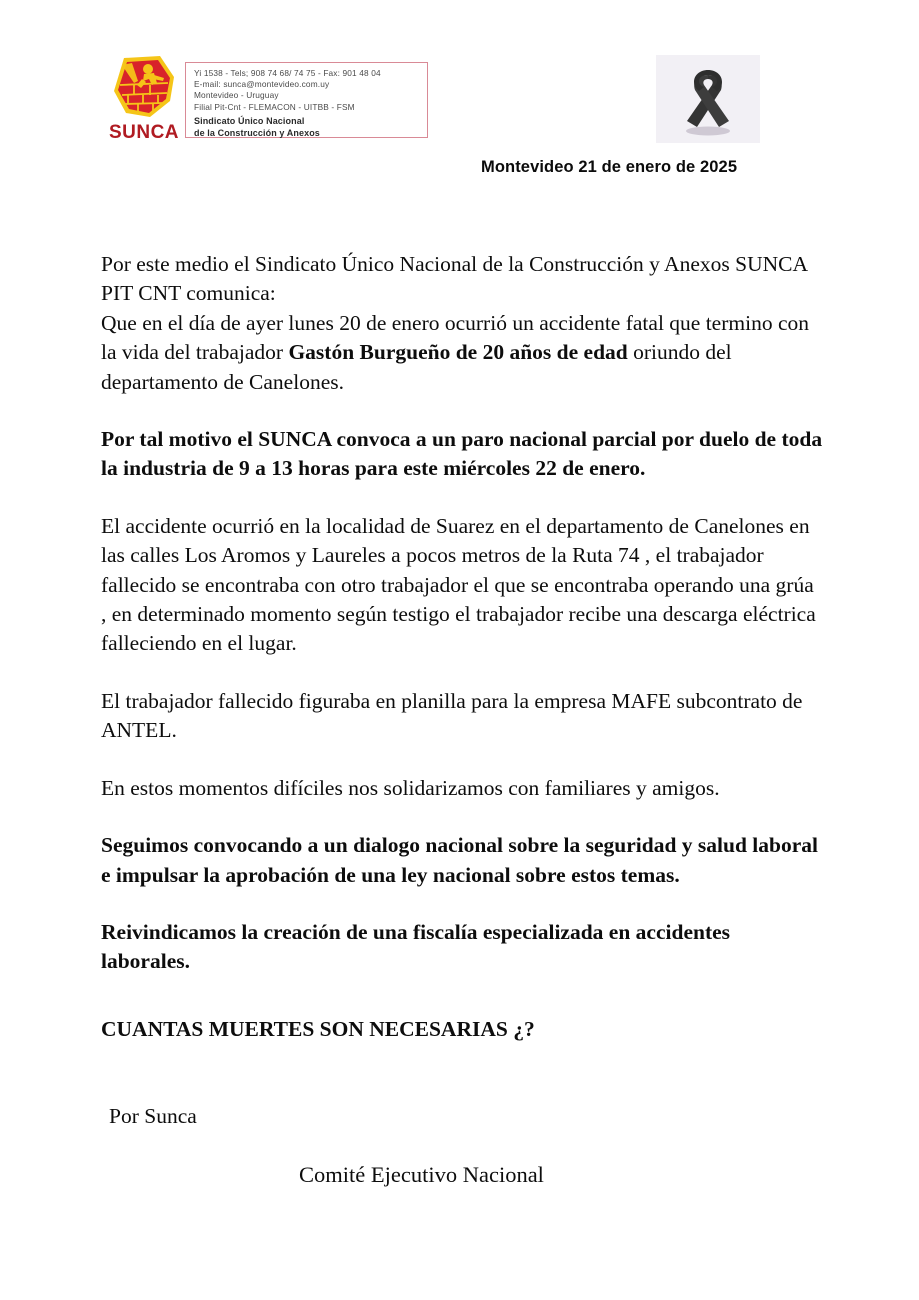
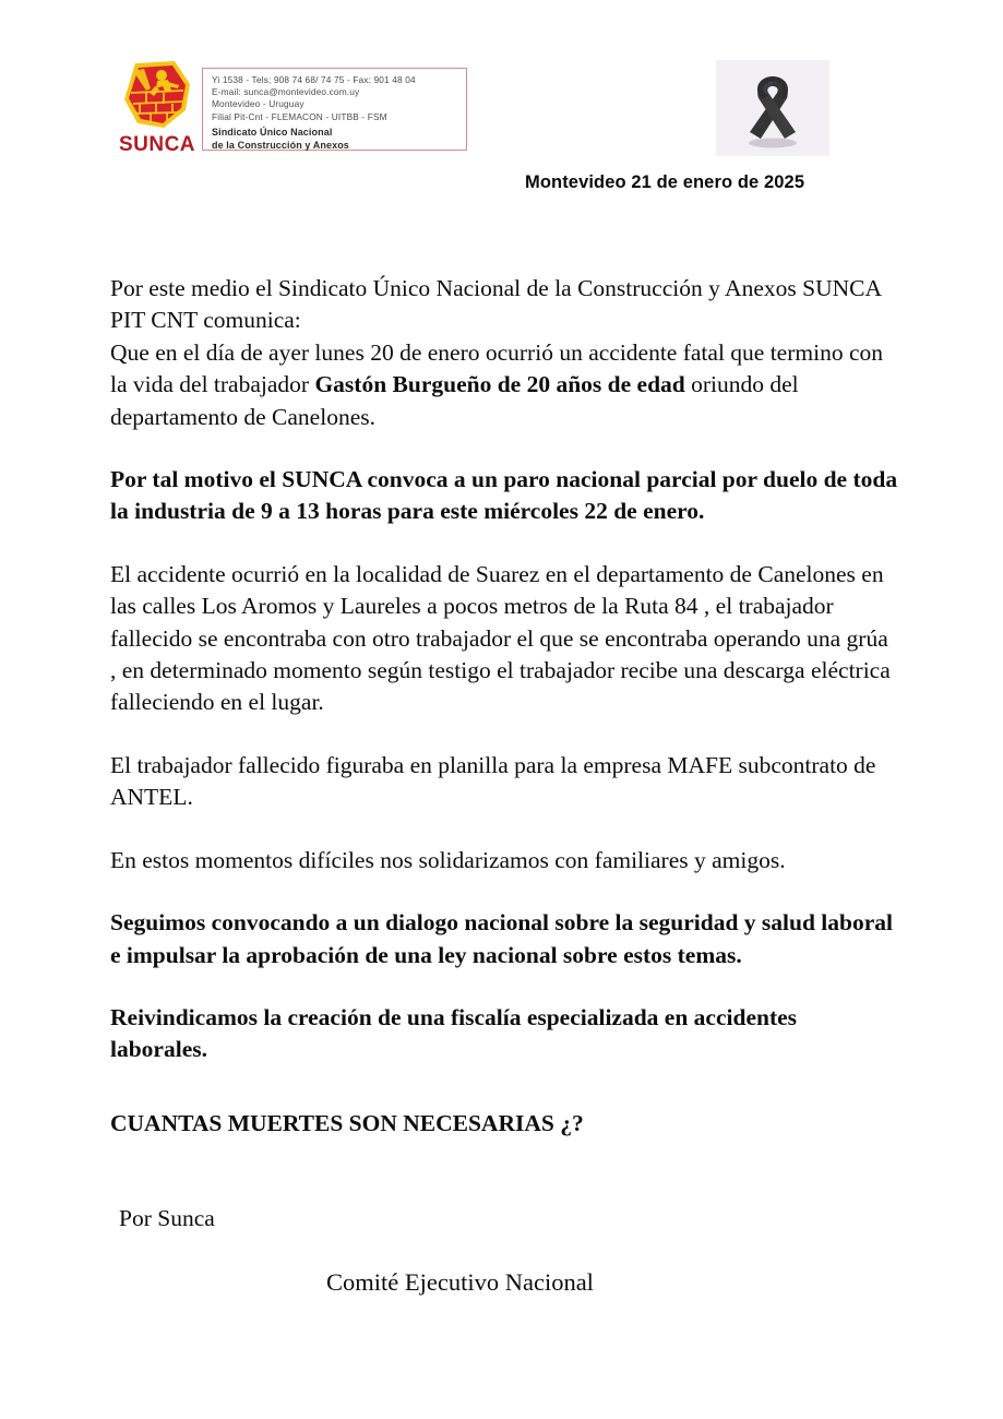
  SUNCA
  Yi 1538 - Tels; 908 74 68/ 74 75 - Fax: 901 48 04
  E-mail: sunca@montevideo.com.uy
  Montevideo - Uruguay
  Filial Pit-Cnt - FLEMACON - UITBB - FSM
  Sindicato Único Nacional
  de la Construcción y Anexos
  Montevideo 21 de enero de 2025
  Por este medio el Sindicato Único Nacional de la Construcción y Anexos SUNCA PIT CNT comunica:
  Que en el día de ayer lunes 20 de enero ocurrió un accidente fatal que termino con la vida del trabajador Gastón Burgueño de 20 años de edad oriundo del departamento de Canelones.
  Por tal motivo el SUNCA convoca a un paro nacional parcial por duelo de toda la industria de 9 a 13 horas para este miércoles 22 de enero.
- El accidente ocurrió en la localidad de Suarez en el departamento de Canelones en las calles Los Aromos y Laureles a pocos metros de la Ruta 74 , el trabajador fallecido se encontraba con otro trabajador el que se encontraba operando una grúa , en determinado momento según testigo el trabajador recibe una descarga eléctrica falleciendo en el lugar.
+ El accidente ocurrió en la localidad de Suarez en el departamento de Canelones en las calles Los Aromos y Laureles a pocos metros de la Ruta 84 , el trabajador fallecido se encontraba con otro trabajador el que se encontraba operando una grúa , en determinado momento según testigo el trabajador recibe una descarga eléctrica falleciendo en el lugar.
  El trabajador fallecido figuraba en planilla para la empresa MAFE subcontrato de ANTEL.
  En estos momentos difíciles nos solidarizamos con familiares y amigos.
  Seguimos convocando a un dialogo nacional sobre la seguridad y salud laboral e impulsar la aprobación de una ley nacional sobre estos temas.
  Reivindicamos la creación de una fiscalía especializada en accidentes laborales.
  CUANTAS MUERTES SON NECESARIAS ¿?
  Por Sunca
  Comité Ejecutivo Nacional
